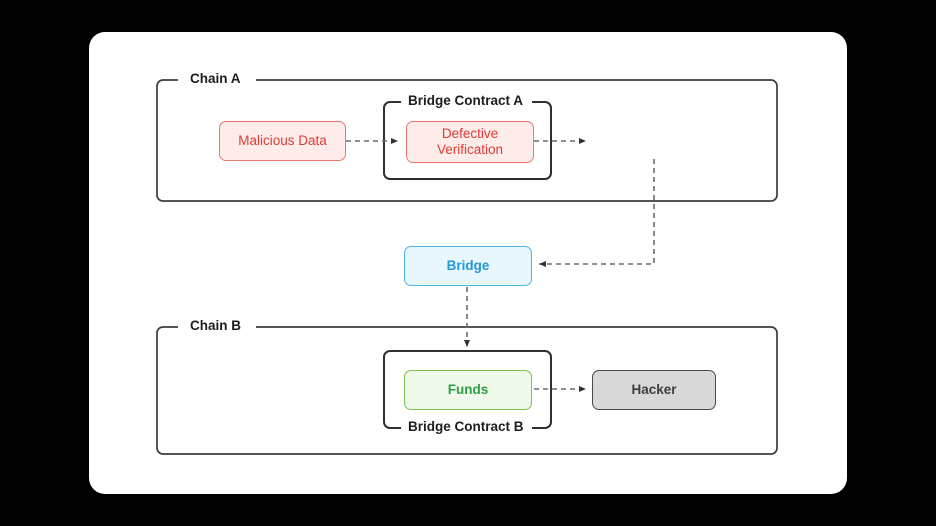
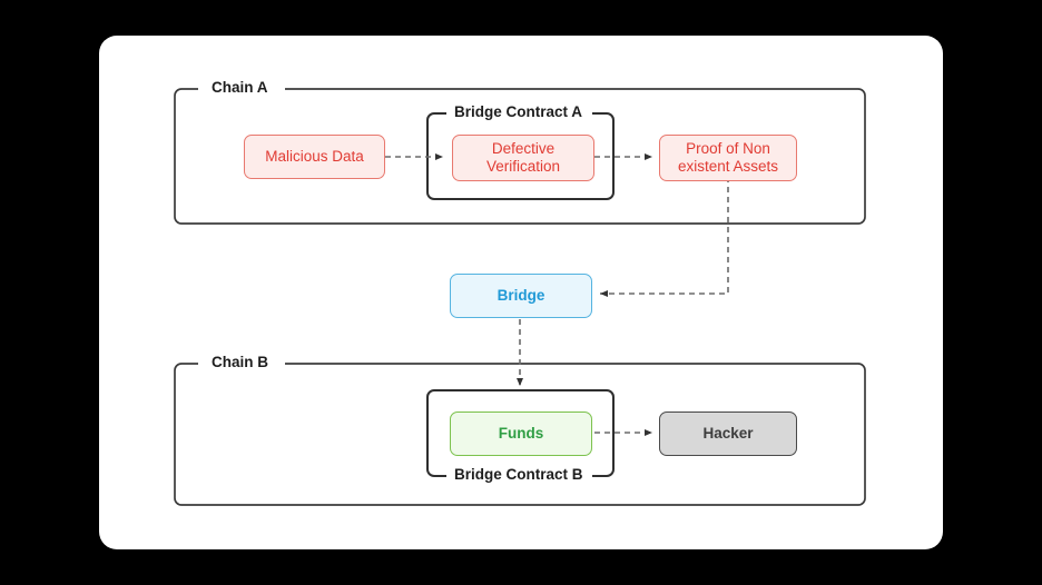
  Chain A
  Bridge Contract A
  Chain B
  Bridge Contract B
  Malicious Data
  Defective
  Verification
+ Proof of Non
+ existent Assets
  Bridge
  Funds
  Hacker
